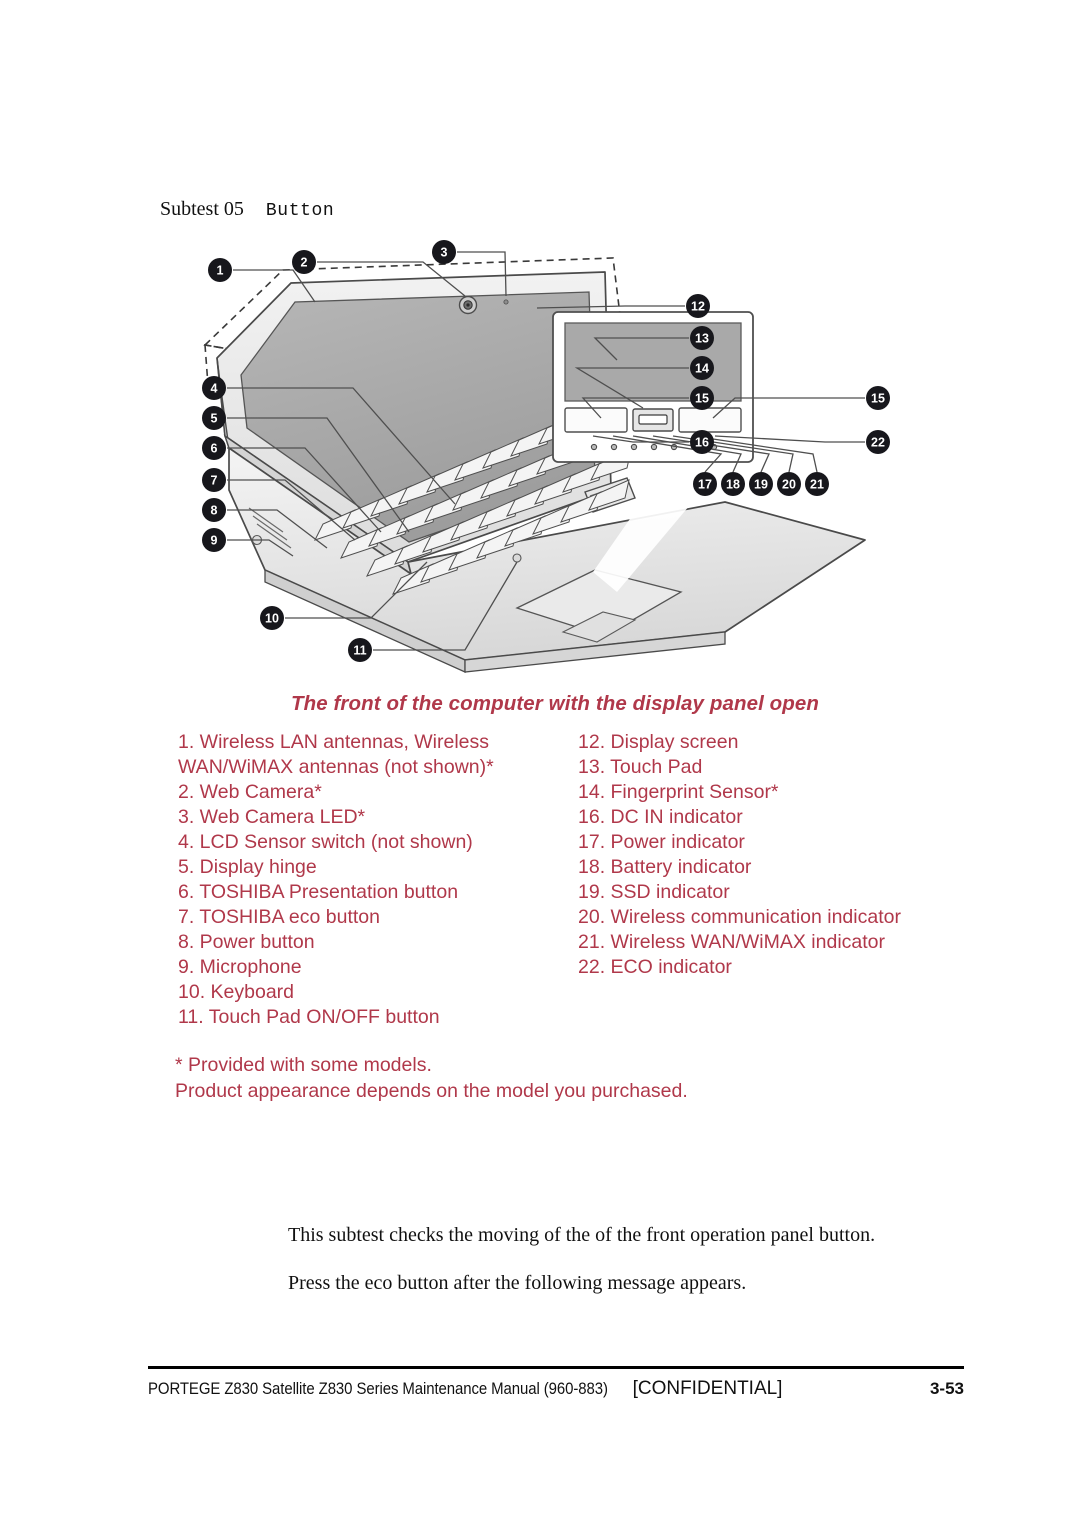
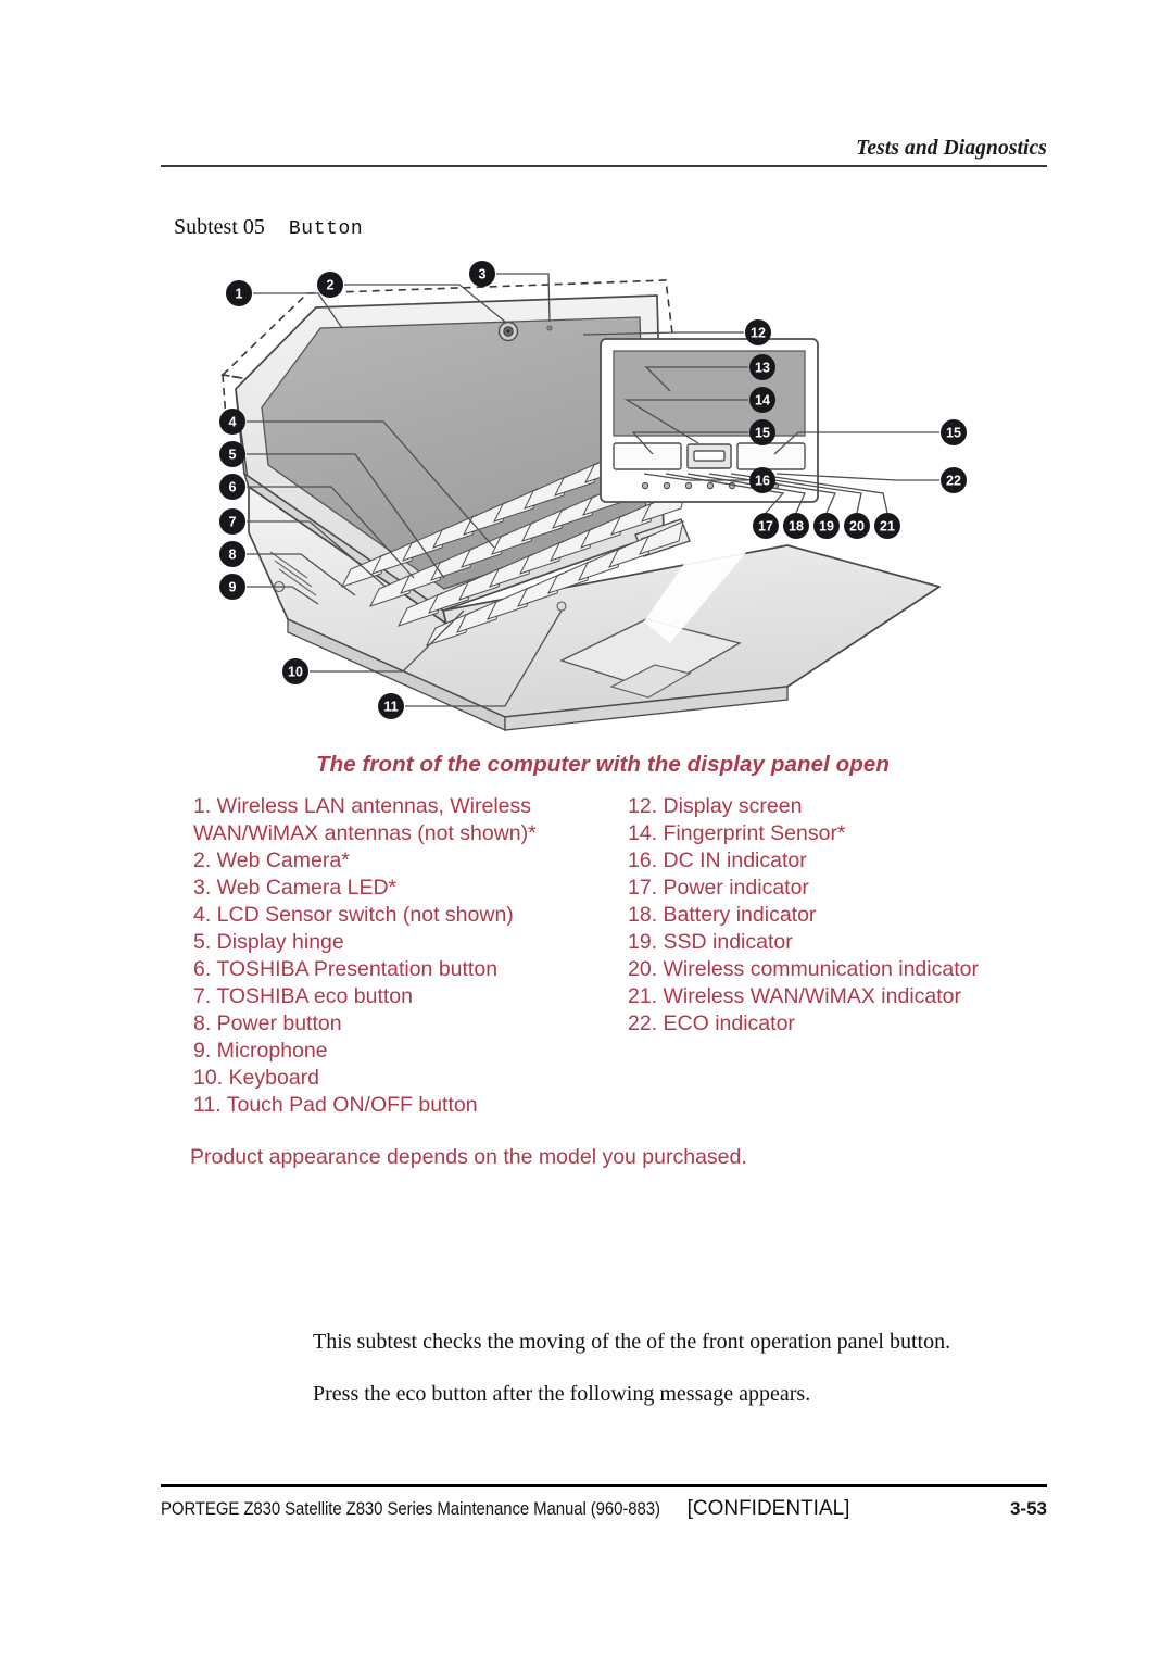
+ Tests and Diagnostics
  Subtest 05
  Button
  1
  2
  3
  4
  5
  6
  7
  8
  9
  10
  11
  12
  13
  14
  15
  15
  16
  17
  18
  19
  20
  21
  22
  The front of the computer with the display panel open
  1. Wireless LAN antennas, Wireless
  WAN/WiMAX antennas (not shown)*
  2. Web Camera*
  3. Web Camera LED*
  4. LCD Sensor switch (not shown)
  5. Display hinge
  6. TOSHIBA Presentation button
  7. TOSHIBA eco button
  8. Power button
  9. Microphone
  10. Keyboard
  11. Touch Pad ON/OFF button
  12. Display screen
- 13. Touch Pad
  14. Fingerprint Sensor*
  16. DC IN indicator
  17. Power indicator
  18. Battery indicator
  19. SSD indicator
  20. Wireless communication indicator
  21. Wireless WAN/WiMAX indicator
  22. ECO indicator
- * Provided with some models.
  Product appearance depends on the model you purchased.
  This subtest checks the moving of the of the front operation panel button.
  Press the eco button after the following message appears.
  PORTEGE Z830 Satellite Z830 Series Maintenance Manual (960-883)
  [CONFIDENTIAL]
  3-53
